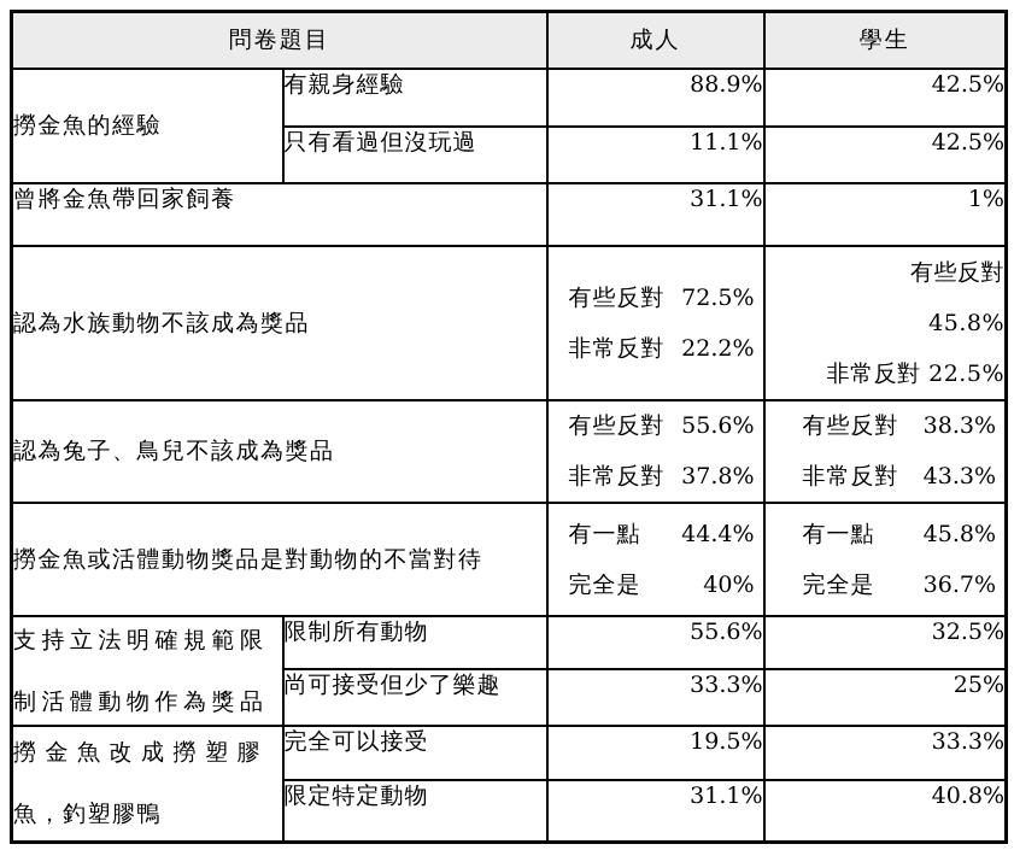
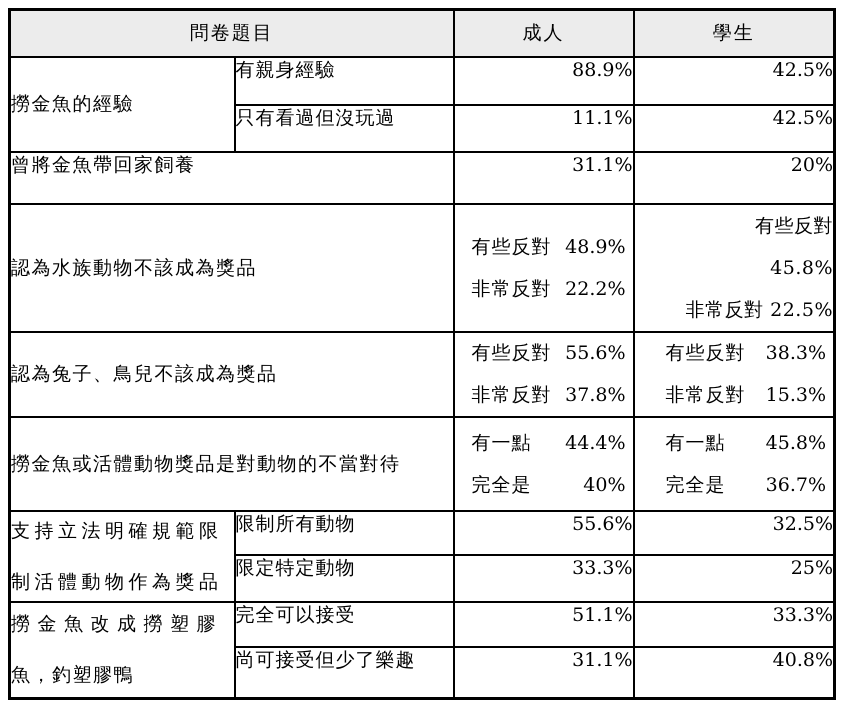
  問卷題目	成人	學生
  撈金魚的經驗	有親身經驗	88.9%	42.5%
  只有看過但沒玩過	11.1%	42.5%
- 曾將金魚帶回家飼養	31.1%	1%
+ 曾將金魚帶回家飼養	31.1%	20%
- 認為水族動物不該成為獎品	有些反對 72.5% 非常反對 22.2%	有些反對 45.8% 非常反對 22.5%
+ 認為水族動物不該成為獎品	有些反對 48.9% 非常反對 22.2%	有些反對 45.8% 非常反對 22.5%
- 認為兔子、鳥兒不該成為獎品	有些反對 55.6% 非常反對 37.8%	有些反對 38.3% 非常反對 43.3%
+ 認為兔子、鳥兒不該成為獎品	有些反對 55.6% 非常反對 37.8%	有些反對 38.3% 非常反對 15.3%
  撈金魚或活體動物獎品是對動物的不當對待	有一點 44.4% 完全是 40%	有一點 45.8% 完全是 36.7%
  支持立法明確規範限 制活體動物作為獎品	限制所有動物	55.6%	32.5%
- 尚可接受但少了樂趣	33.3%	25%
+ 限定特定動物	33.3%	25%
- 撈金魚改成撈塑膠 魚，釣塑膠鴨	完全可以接受	19.5%	33.3%
+ 撈金魚改成撈塑膠 魚，釣塑膠鴨	完全可以接受	51.1%	33.3%
- 限定特定動物	31.1%	40.8%
+ 尚可接受但少了樂趣	31.1%	40.8%
